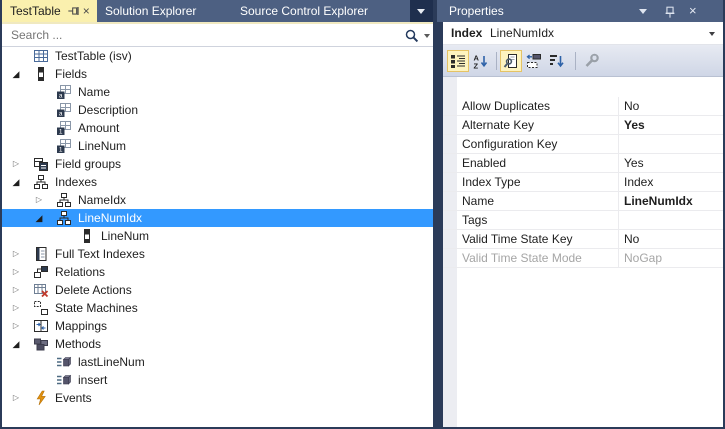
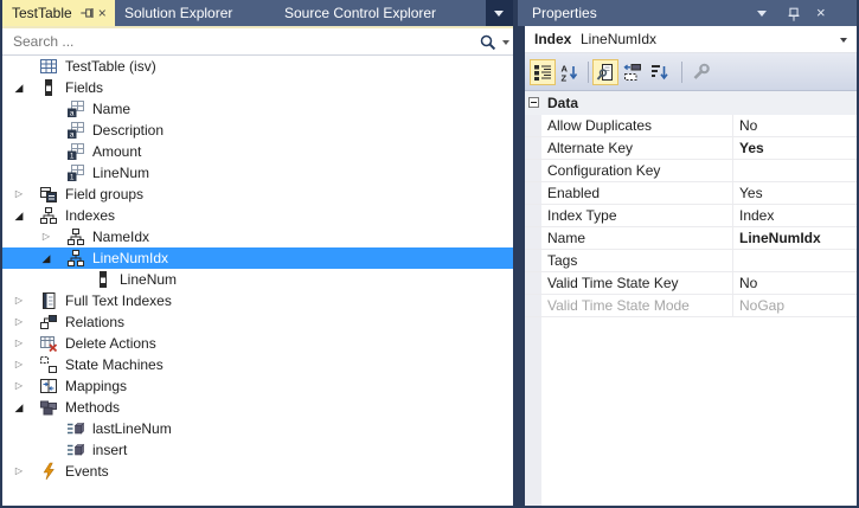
  TestTable
  ×
  Solution Explorer
  Source Control Explorer
  Search ...
  TestTable (isv)
  ◢
  Fields
  Name
  Description
  Amount
  LineNum
  ▷
  Field groups
  ◢
  Indexes
  ▷
  NameIdx
  ◢
  LineNumIdx
  LineNum
  ▷
  Full Text Indexes
  ▷
  Relations
  ▷
  Delete Actions
  ▷
  State Machines
  ▷
  Mappings
  ◢
  Methods
  lastLineNum
  insert
  ▷
  Events
  Properties
  ×
  Index
  LineNumIdx
  A
  Z
+ Data
  Allow Duplicates
  No
  Alternate Key
  Yes
  Configuration Key
  Enabled
  Yes
  Index Type
  Index
  Name
  LineNumIdx
  Tags
  Valid Time State Key
  No
  Valid Time State Mode
  NoGap
